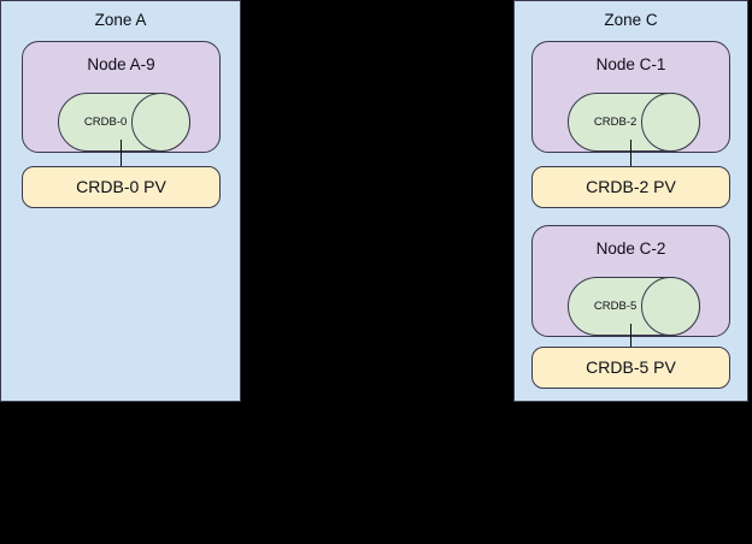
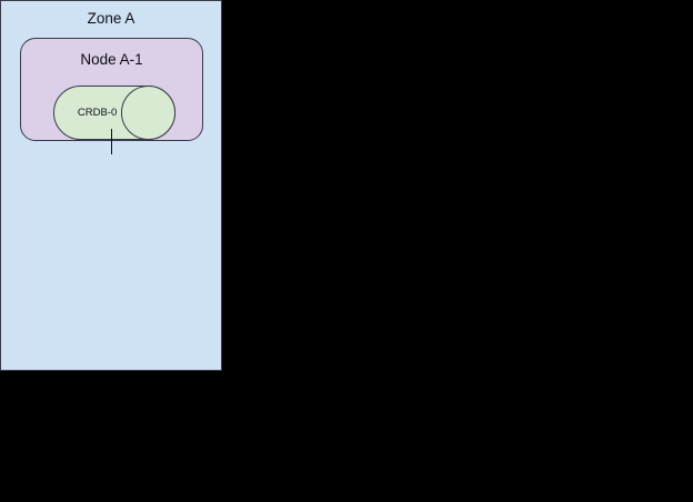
  Zone A
- Node A-9
+ Node A-1
  CRDB-0
- CRDB-0 PV
- Zone C
- Node C-1
- CRDB-2
- CRDB-2 PV
- Node C-2
- CRDB-5
- CRDB-5 PV
